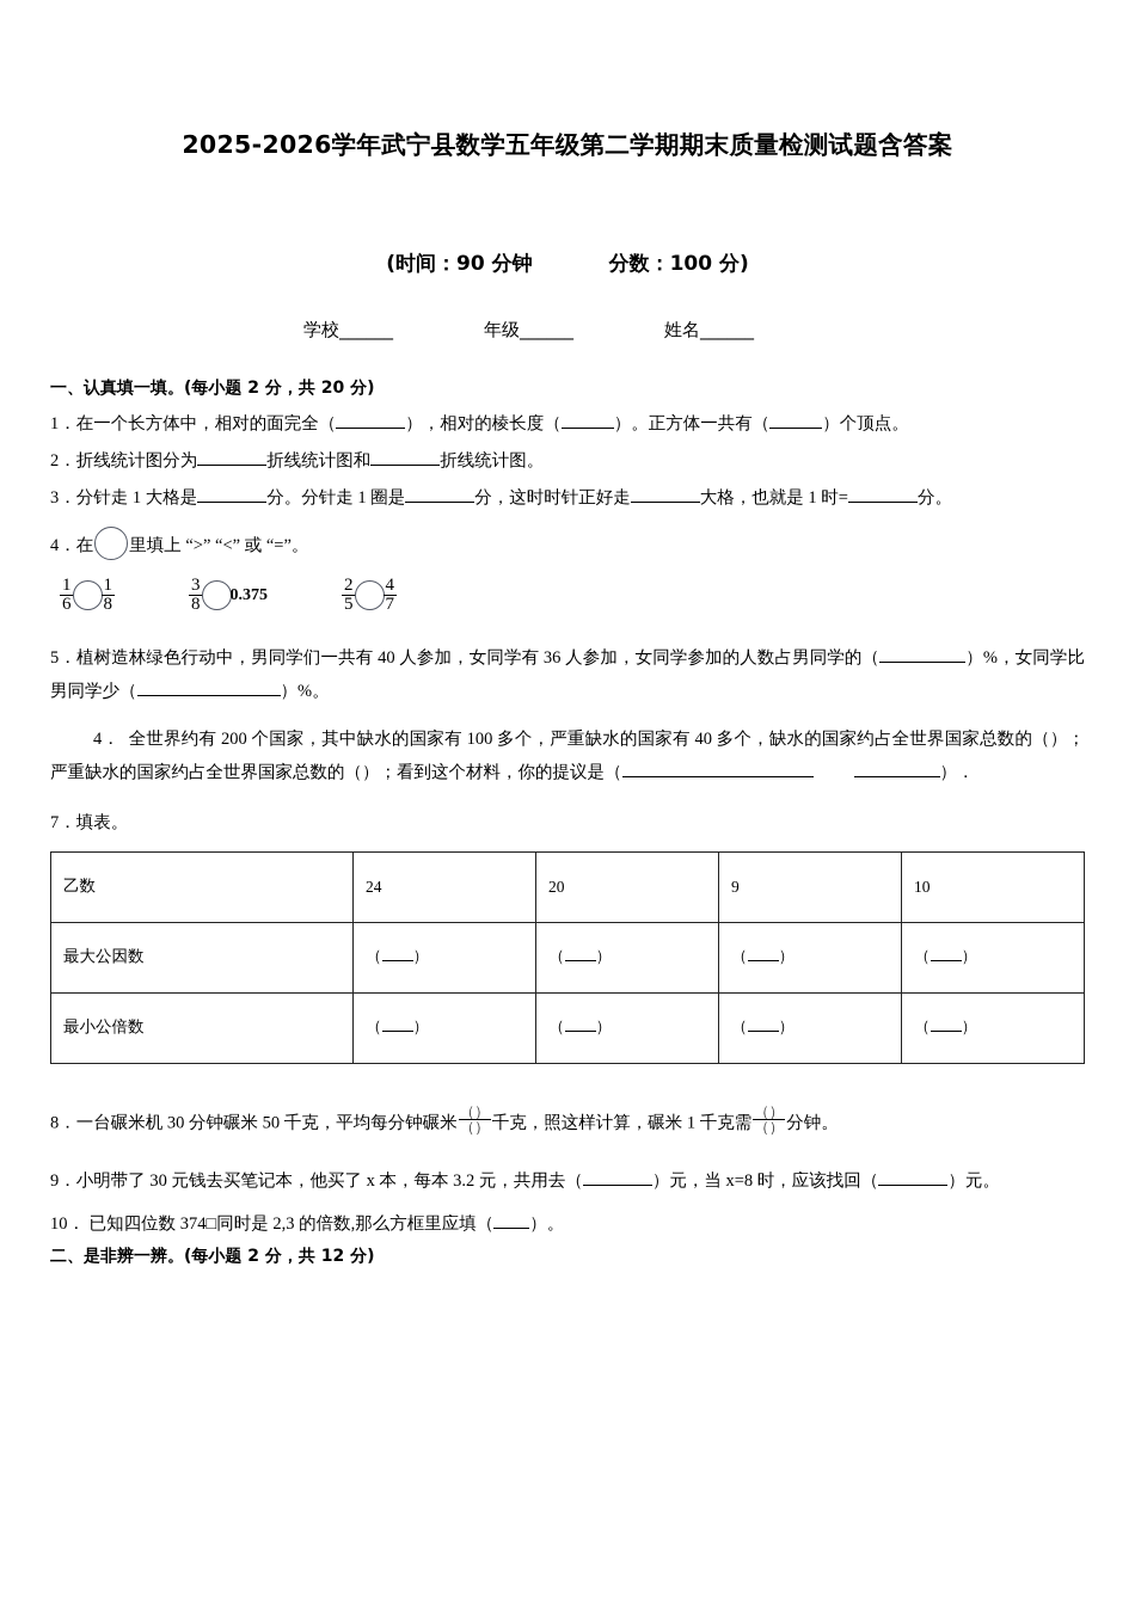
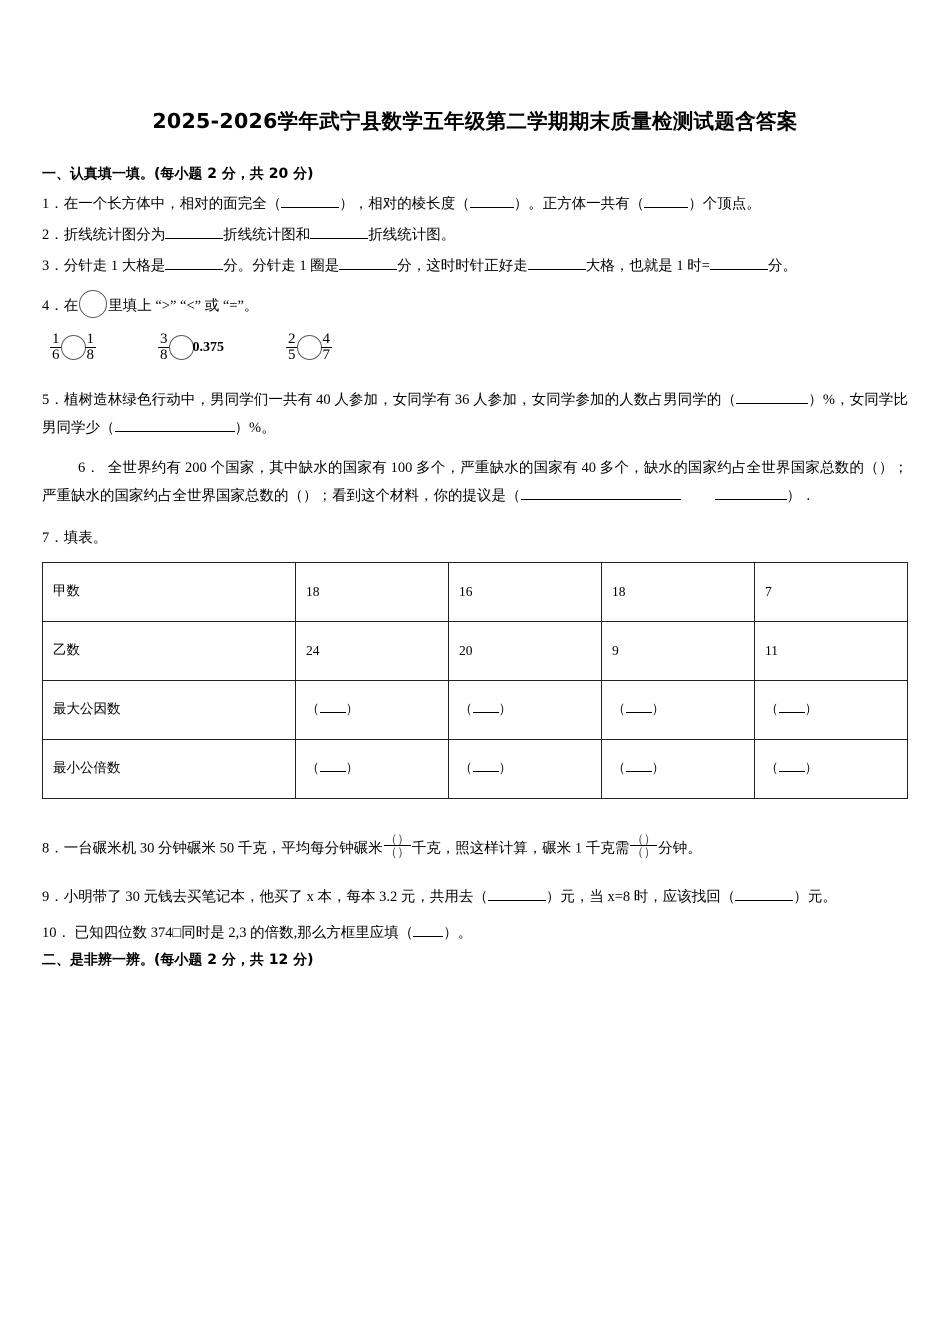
  2025-2026学年武宁县数学五年级第二学期期末质量检测试题含答案
- (时间：90 分钟 分数：100 分)
- 学校______ 年级______ 姓名______
  一、认真填一填。(每小题 2 分，共 20 分)
  1．在一个长方体中，相对的面完全（ ），相对的棱长度（ ）。正方体一共有（ ）个顶点。
  2．折线统计图分为 折线统计图和 折线统计图。
  3．分针走 1 大格是 分。分针走 1 圈是 分，这时时针正好走 大格，也就是 1 时= 分。
  4．在 里填上 “>” “<” 或 “=”。
  1
  6
  1
  8
  3
  8
  0.375
  2
  5
  4
  7
  5．植树造林绿色行动中，男同学们一共有 40 人参加，女同学有 36 人参加，女同学参加的人数占男同学的（ ）%，女同学比男同学少（ ）%。
- 4． 全世界约有 200 个国家，其中缺水的国家有 100 多个，严重缺水的国家有 40 多个，缺水的国家约占全世界国家总数的（）；严重缺水的国家约占全世界国家总数的（）；看到这个材料，你的提议是（ ）．
+ 6． 全世界约有 200 个国家，其中缺水的国家有 100 多个，严重缺水的国家有 40 多个，缺水的国家约占全世界国家总数的（）；严重缺水的国家约占全世界国家总数的（）；看到这个材料，你的提议是（ ）．
  7．填表。
+ 甲数	18	16	18	7
- 乙数	24	20	9	10
+ 乙数	24	20	9	11
  最大公因数	（ ）	（ ）	（ ）	（ ）
  最小公倍数	（ ）	（ ）	（ ）	（ ）
  8．一台碾米机 30 分钟碾米 50 千克，平均每分钟碾米
  （）
  （）
  千克，照这样计算，碾米 1 千克需
  （）
  （）
  分钟。
  9．小明带了 30 元钱去买笔记本，他买了 x 本，每本 3.2 元，共用去（ ）元，当 x=8 时，应该找回（ ）元。
  10． 已知四位数 374□同时是 2,3 的倍数,那么方框里应填（ ）。
  二、是非辨一辨。(每小题 2 分，共 12 分)
